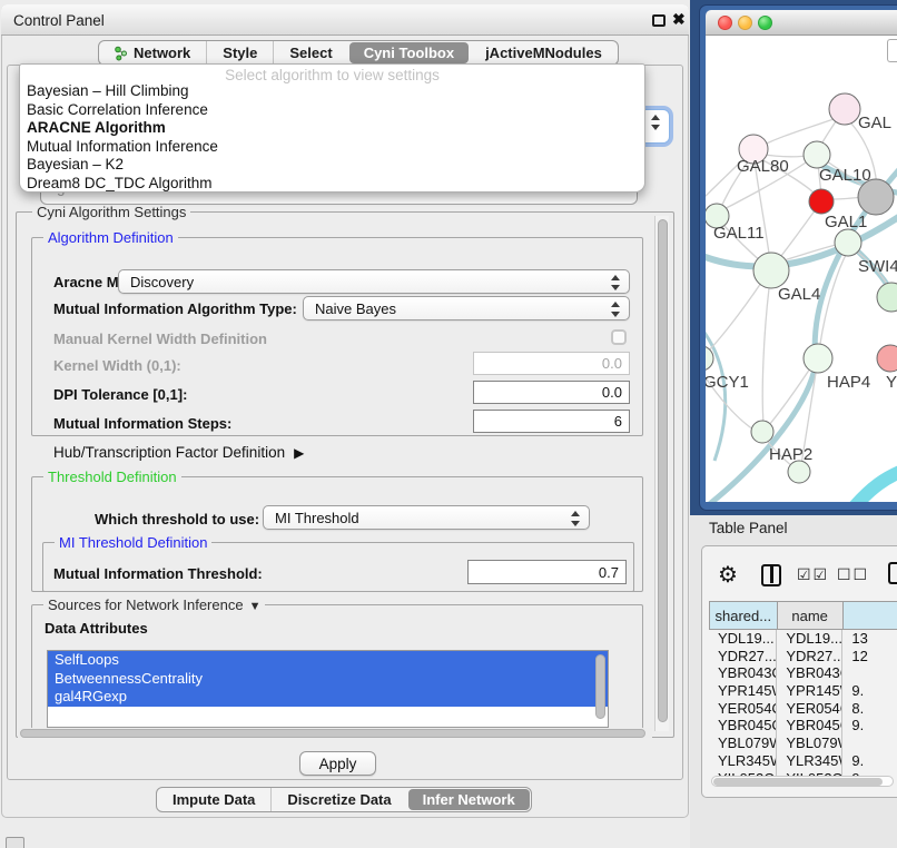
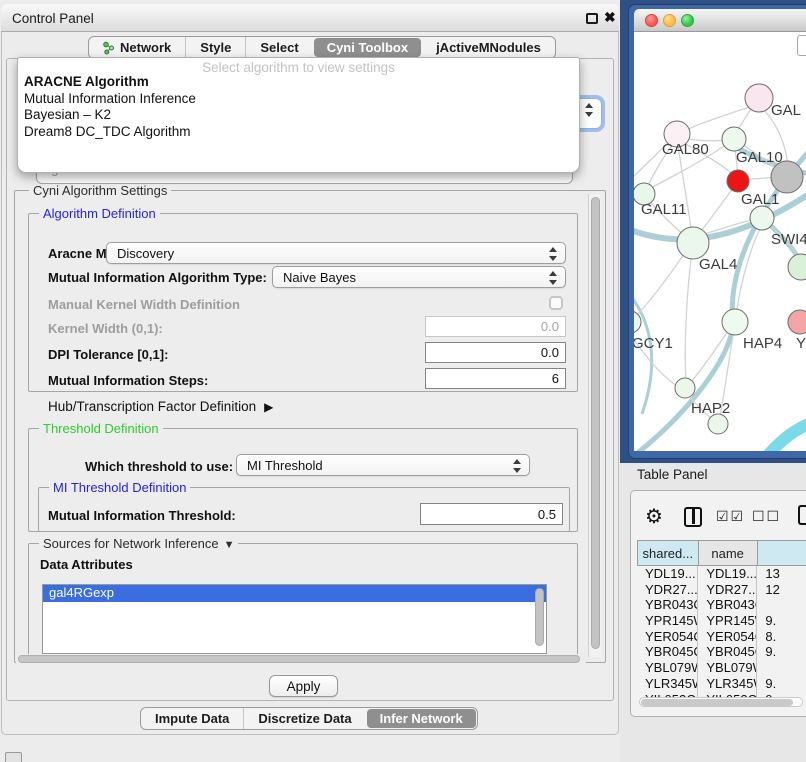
  Control Panel
  ✖
  Network
  Style
  Select
  Cyni Toolbox
  jActiveMNodules
  Select algorithm to view settings
- Bayesian – Hill Climbing
- Basic Correlation Inference
  ARACNE Algorithm
  Mutual Information Inference
  Bayesian – K2
  Dream8 DC_TDC Algorithm
  Cyni Algorithm Settings
  Algorithm Definition
  Discovery
  Mutual Information Algorithm Type:
  Naive Bayes
  Manual Kernel Width Definition
  Kernel Width (0,1):
  0.0
  DPI Tolerance [0,1]:
  0.0
  Mutual Information Steps:
  6
  Hub/Transcription Factor Definition ▶
  Threshold Definition
  Which threshold to use:
  MI Threshold
  MI Threshold Definition
  Mutual Information Threshold:
- 0.7
+ 0.5
  Sources for Network Inference ▼
  Data Attributes
- SelfLoops
- BetweennessCentrality
  gal4RGexp
  Apply
  Impute Data
  Discretize Data
  Infer Network
  GAL
  GAL80
  GAL10
  GAL1
  GAL11
  SWI4
  GAL4
  GCY1
  HAP4
  Y
  HAP2
  Table Panel
  ⚙
  ☑☑
  ☐☐
  shared...
  name
  YDL19...
  YDL19...
  13
  YDR27...
  YDR27...
  12
  YBR043C
  YBR043
  YPR145
  YPR145
  9.
  YER054C
  YER054
  8.
  YBR045C
  YBR045
  9.
  YBL079W
  YBL079
  YLR345W
  YLR345
  9.
